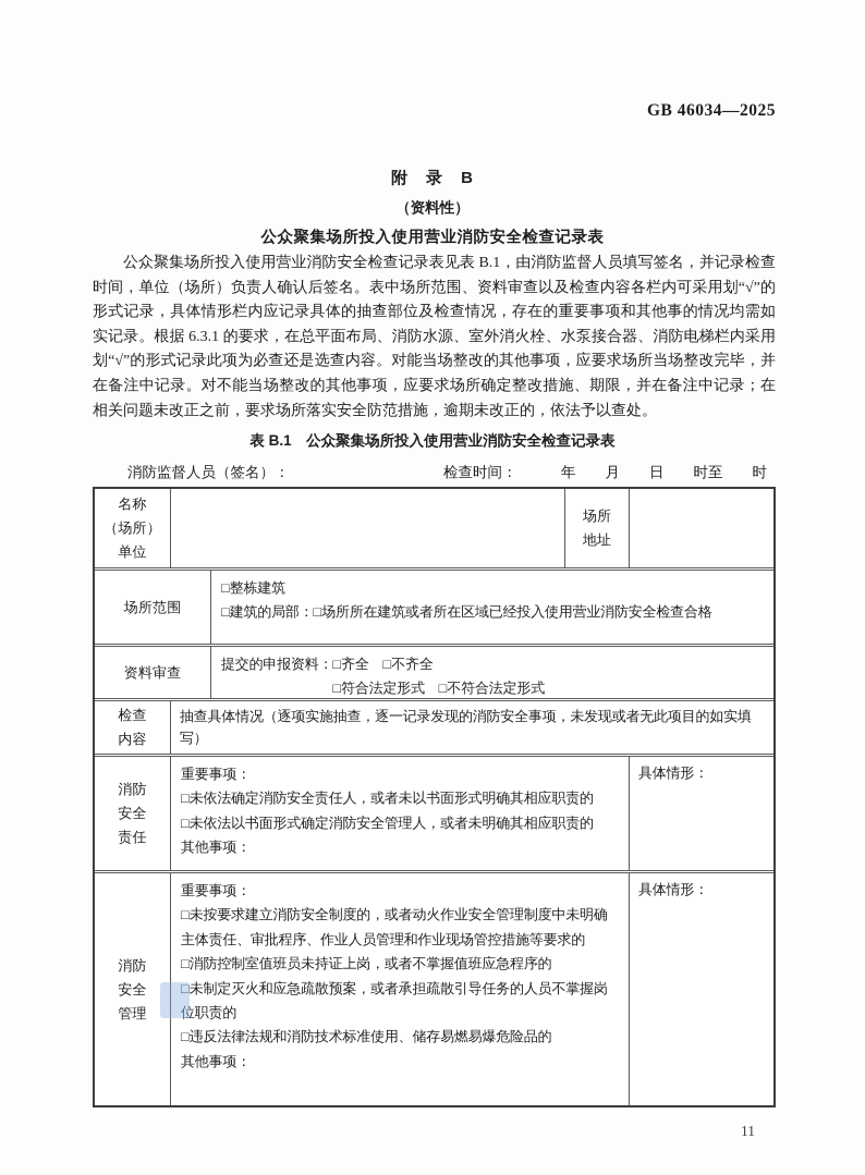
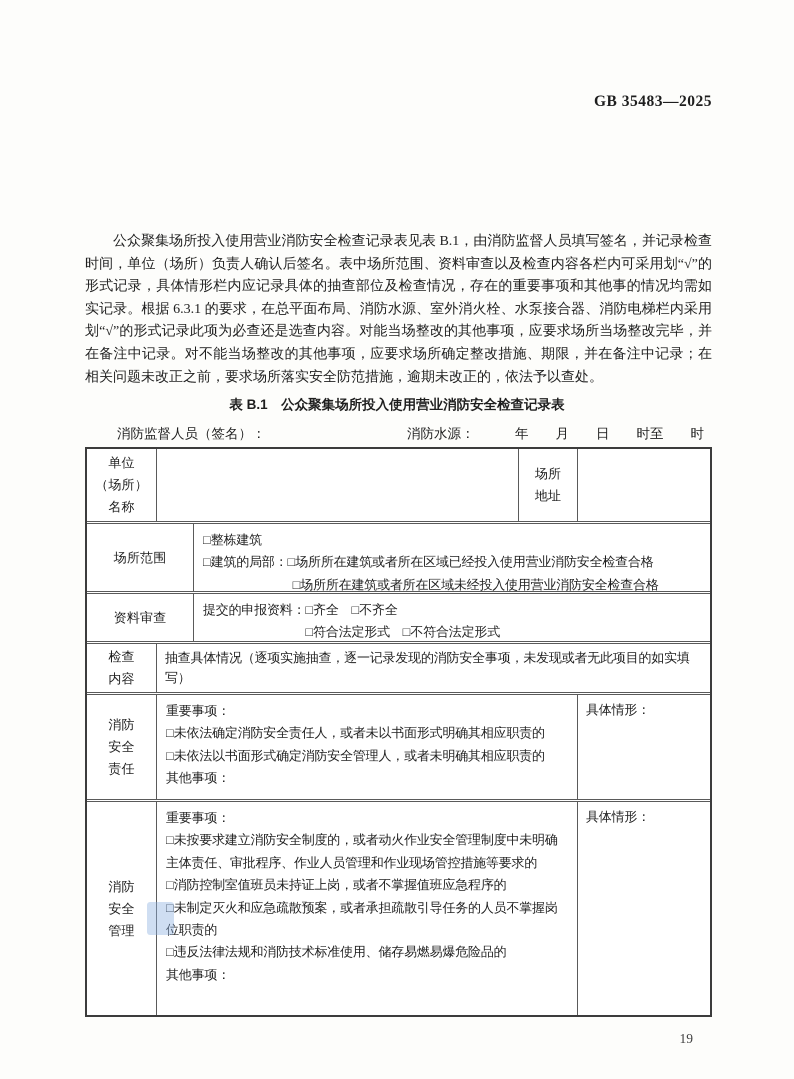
- GB 46034—2025
+ GB 35483—2025
- 附 录 B
- （资料性）
- 公众聚集场所投入使用营业消防安全检查记录表
  公众聚集场所投入使用营业消防安全检查记录表见表 B.1，由消防监督人员填写签名，并记录检查时间，单位（场所）负责人确认后签名。表中场所范围、资料审查以及检查内容各栏内可采用划“√”的形式记录，具体情形栏内应记录具体的抽查部位及检查情况，存在的重要事项和其他事的情况均需如实记录。根据 6.3.1 的要求，在总平面布局、消防水源、室外消火栓、水泵接合器、消防电梯栏内采用划“√”的形式记录此项为必查还是选查内容。对能当场整改的其他事项，应要求场所当场整改完毕，并在备注中记录。对不能当场整改的其他事项，应要求场所确定整改措施、期限，并在备注中记录；在相关问题未改正之前，要求场所落实安全防范措施，逾期未改正的，依法予以查处。
  表 B.1 公众聚集场所投入使用营业消防安全检查记录表
  消防监督人员（签名）：
- 检查时间： 年 月 日 时至 时
+ 消防水源： 年 月 日 时至 时
- 名称
+ 单位
  （场所）
- 单位
+ 名称
  场所
  地址
  场所范围
  □整栋建筑
  □建筑的局部：□场所所在建筑或者所在区域已经投入使用营业消防安全检查合格
+ □场所所在建筑或者所在区域未经投入使用营业消防安全检查合格
  资料审查
  提交的申报资料：□齐全 □不齐全
  □符合法定形式 □不符合法定形式
  检查
  内容
  抽查具体情况（逐项实施抽查，逐一记录发现的消防安全事项，未发现或者无此项目的如实填写）
  消防
  安全
  责任
  重要事项：
  □未依法确定消防安全责任人，或者未以书面形式明确其相应职责的
  □未依法以书面形式确定消防安全管理人，或者未明确其相应职责的
  其他事项：
  具体情形：
  消防
  安全
  管理
  重要事项：
  □未按要求建立消防安全制度的，或者动火作业安全管理制度中未明确主体责任、审批程序、作业人员管理和作业现场管控措施等要求的
  □消防控制室值班员未持证上岗，或者不掌握值班应急程序的
  □未制定灭火和应急疏散预案，或者承担疏散引导任务的人员不掌握岗位职责的
  □违反法律法规和消防技术标准使用、储存易燃易爆危险品的
  其他事项：
  具体情形：
- 11
+ 19
